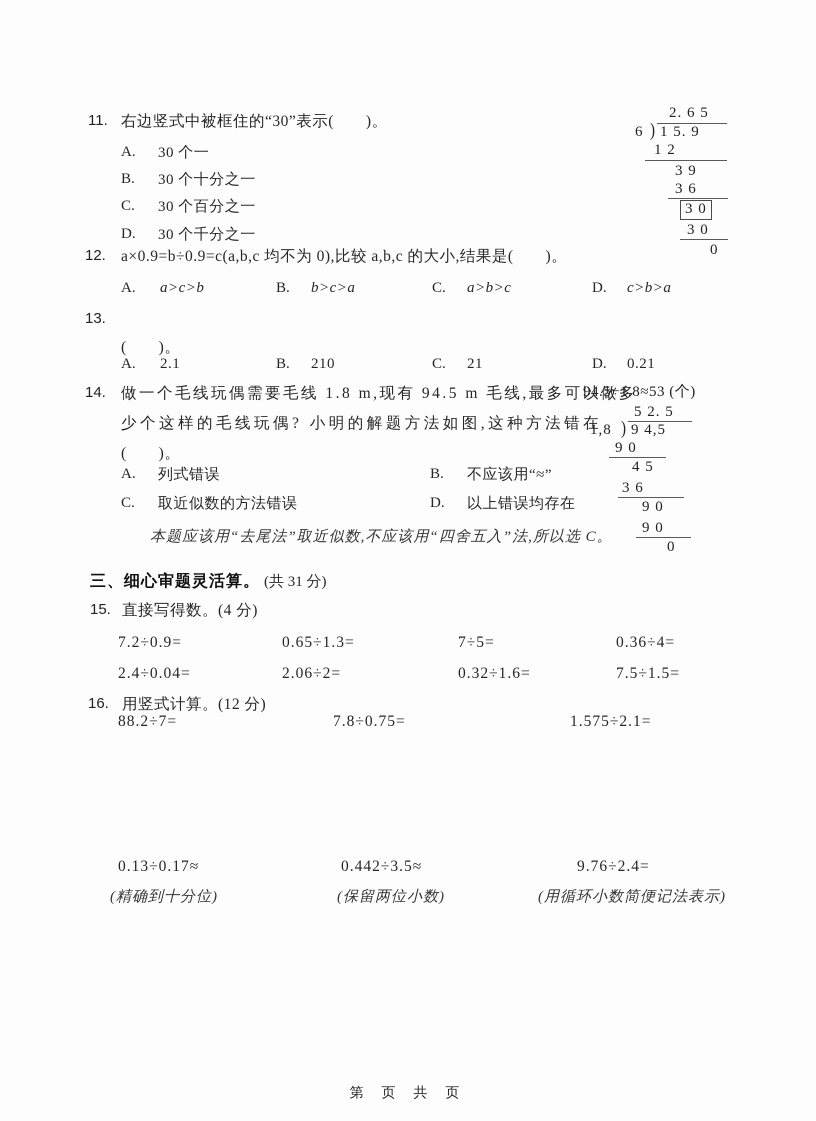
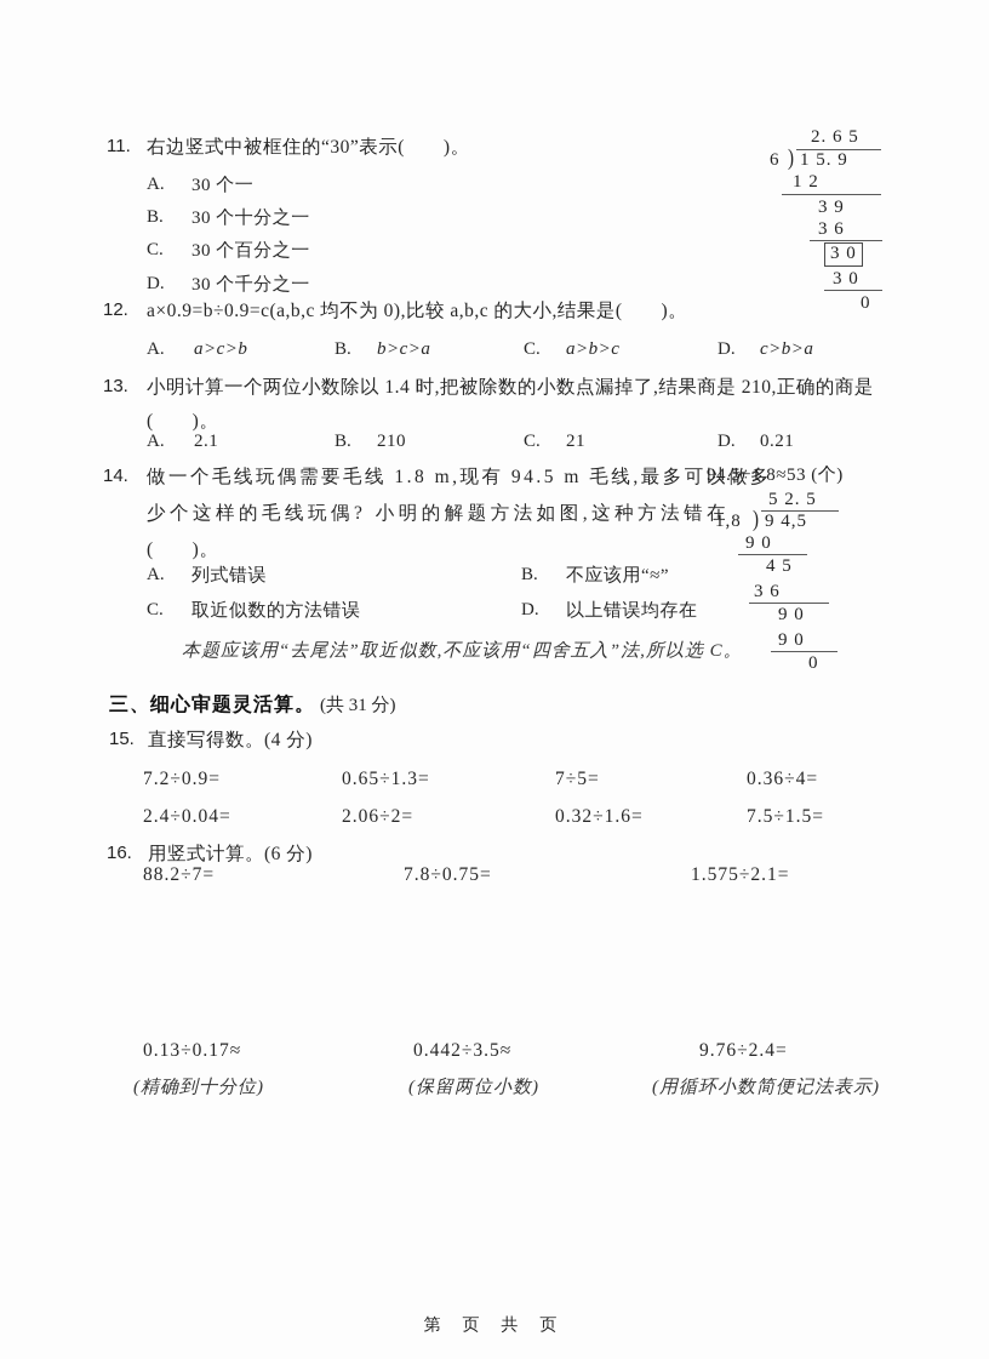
  11.
  右边竖式中被框住的“30”表示( )。
  A.
  30 个一
  B.
  30 个十分之一
  C.
  30 个百分之一
  D.
  30 个千分之一
  2. 6 5
  6
  )
  1 5. 9
  1 2
  3 9
  3 6
  3 0
  3 0
  0
  12.
  a×0.9=b÷0.9=c(a,b,c 均不为 0),比较 a,b,c 的大小,结果是( )。
  A.
  a>c>b
  B.
  b>c>a
  C.
  a>b>c
  D.
  c>b>a
  13.
+ 小明计算一个两位小数除以 1.4 时,把被除数的小数点漏掉了,结果商是 210,正确的商是
  ( )。
  A.
  2.1
  B.
  210
  C.
  21
  D.
  0.21
  14.
  做一个毛线玩偶需要毛线 1.8 m,现有 94.5 m 毛线,最多可以做多
  少个这样的毛线玩偶? 小明的解题方法如图,这种方法错在
  ( )。
  A.
  列式错误
  B.
  不应该用“≈”
  C.
  取近似数的方法错误
  D.
  以上错误均存在
  本题应该用“去尾法”取近似数,不应该用“四舍五入”法,所以选 C。
  94.5÷1.8≈53 (个)
  5 2. 5
  1,8
  )
  9 4,5
  9 0
  4 5
  3 6
  9 0
  9 0
  0
  三、细心审题灵活算。 (共 31 分)
  15.
  直接写得数。(4 分)
  7.2÷0.9=
  0.65÷1.3=
  7÷5=
  0.36÷4=
  2.4÷0.04=
  2.06÷2=
  0.32÷1.6=
  7.5÷1.5=
  16.
- 用竖式计算。(12 分)
+ 用竖式计算。(6 分)
  88.2÷7=
  7.8÷0.75=
  1.575÷2.1=
  0.13÷0.17≈
  0.442÷3.5≈
  9.76÷2.4=
  (精确到十分位)
  (保留两位小数)
  (用循环小数简便记法表示)
  第 页 共 页
